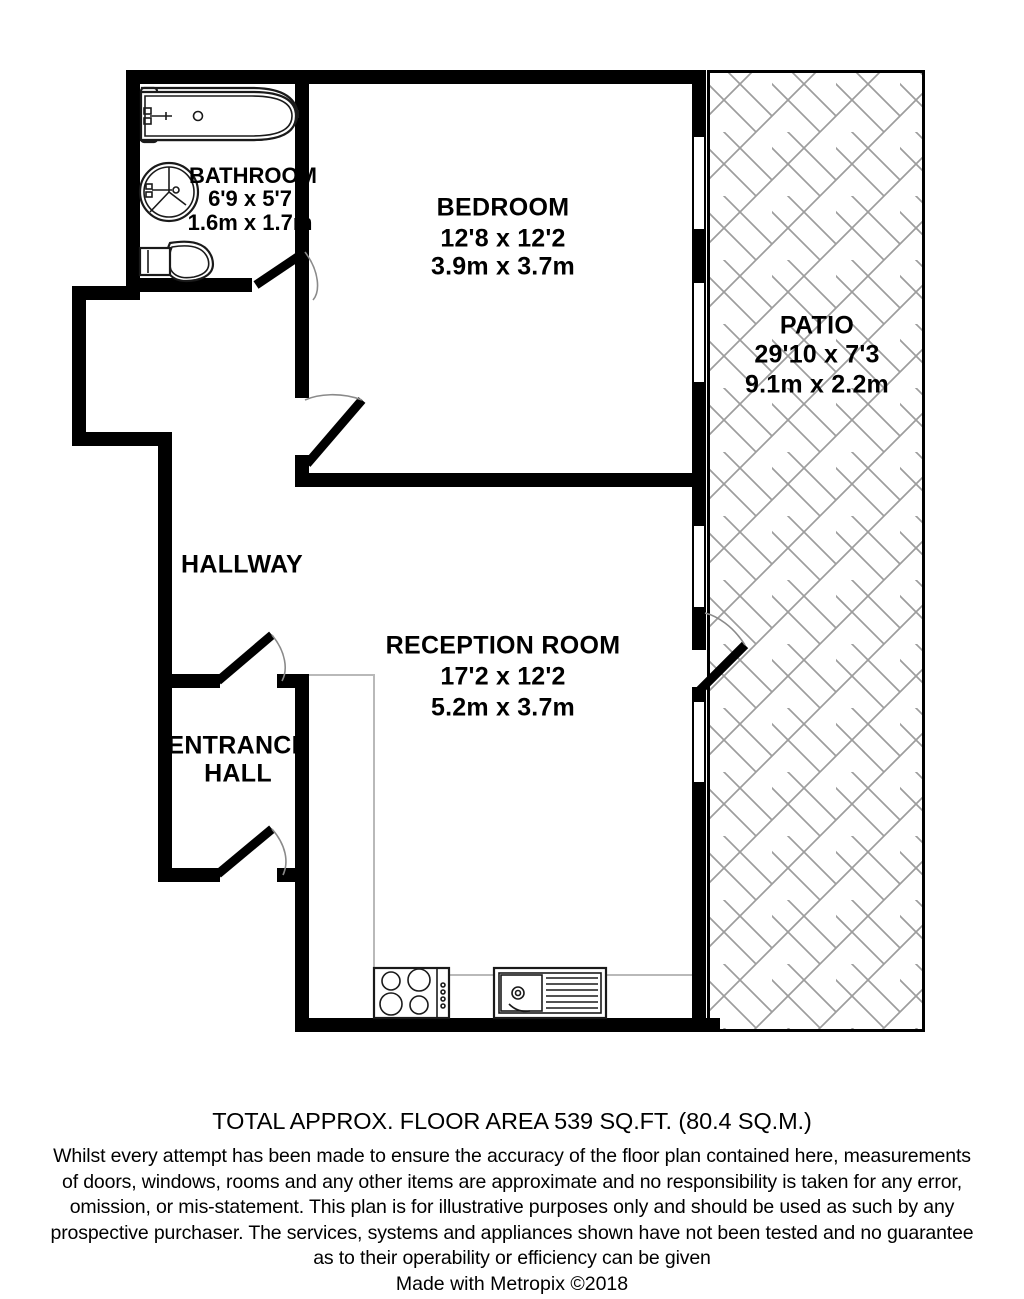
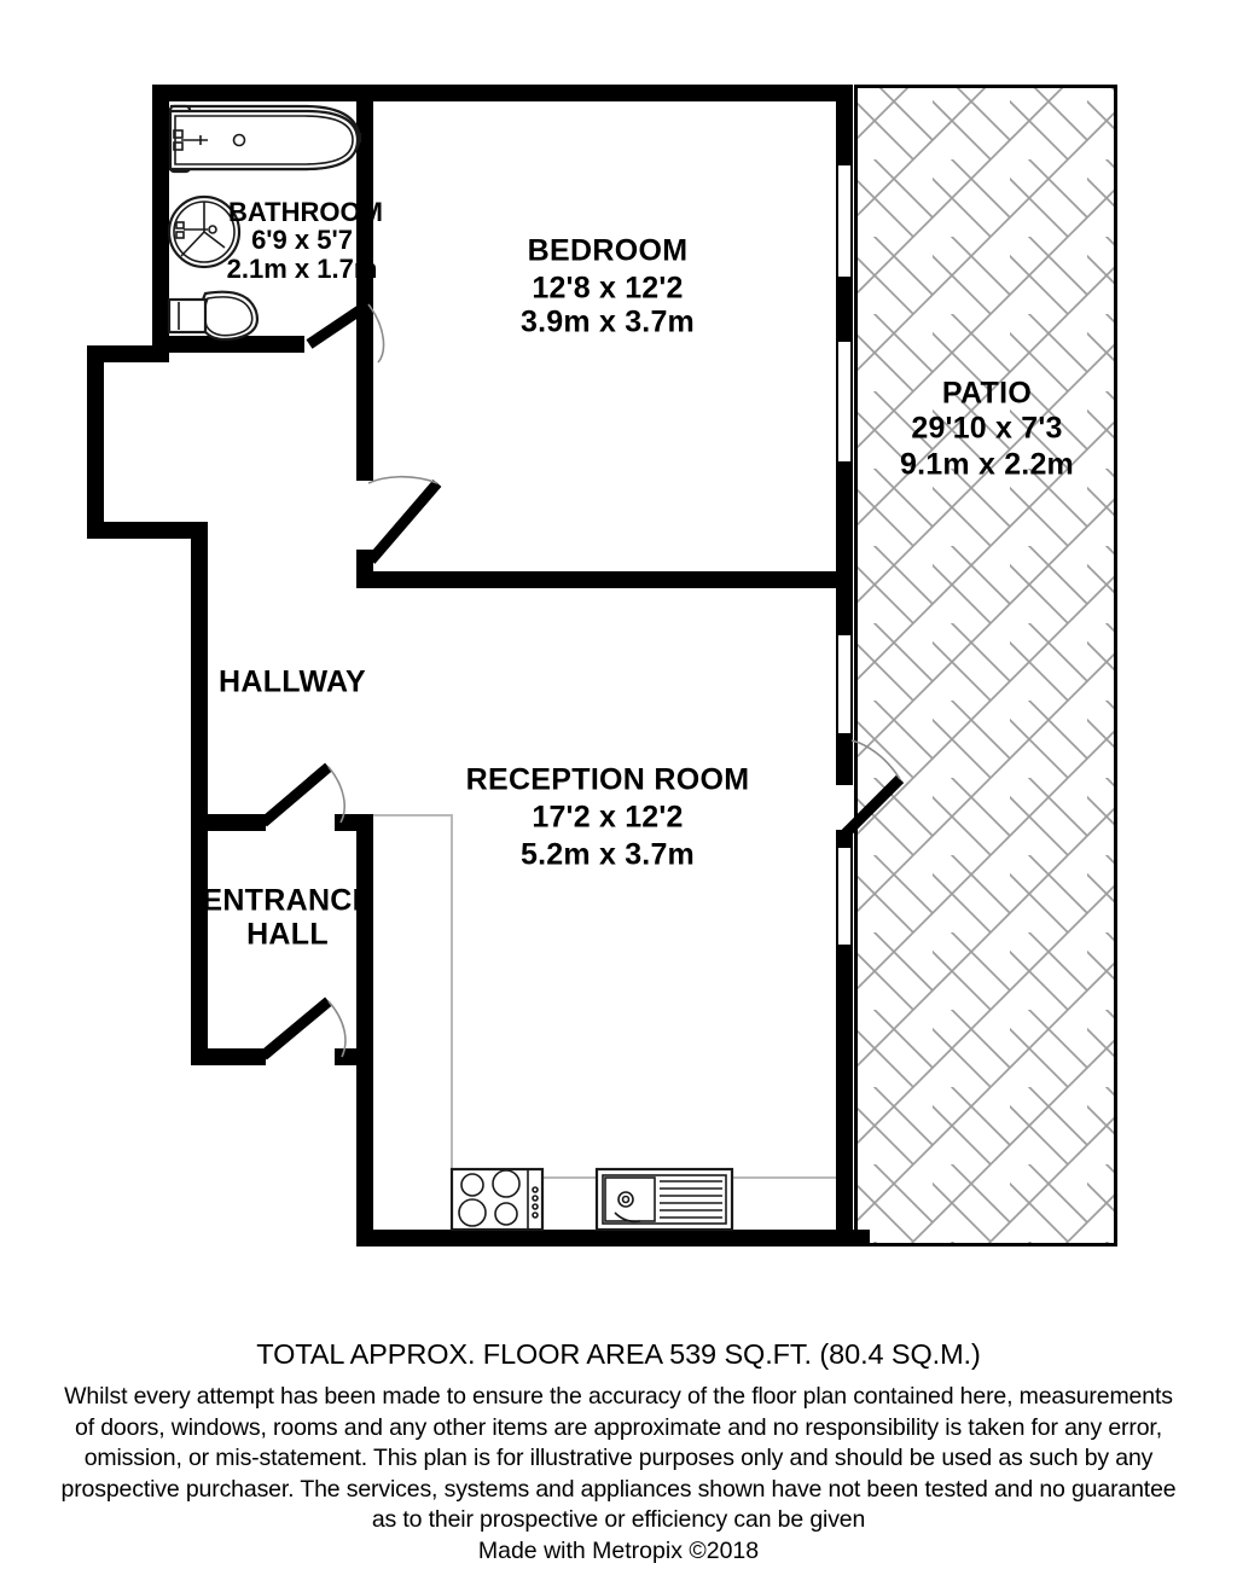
  BATHROOM
  6'9 x 5'7
- 1.6m x 1.7m
+ 2.1m x 1.7m
  BEDROOM
  12'8 x 12'2
  3.9m x 3.7m
  PATIO
  29'10 x 7'3
  9.1m x 2.2m
  RECEPTION ROOM
  17'2 x 12'2
  5.2m x 3.7m
  HALLWAY
  ENTRANCE
  HALL
  TOTAL APPROX. FLOOR AREA 539 SQ.FT. (80.4 SQ.M.)
  Whilst every attempt has been made to ensure the accuracy of the floor plan contained here, measurements
  of doors, windows, rooms and any other items are approximate and no responsibility is taken for any error,
  omission, or mis-statement. This plan is for illustrative purposes only and should be used as such by any
  prospective purchaser. The services, systems and appliances shown have not been tested and no guarantee
- as to their operability or efficiency can be given
+ as to their prospective or efficiency can be given
  Made with Metropix ©2018
